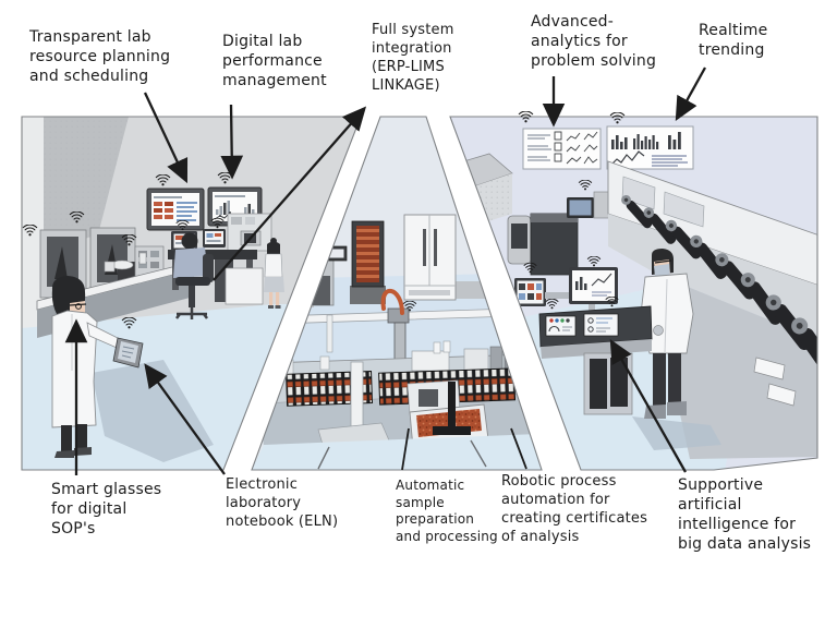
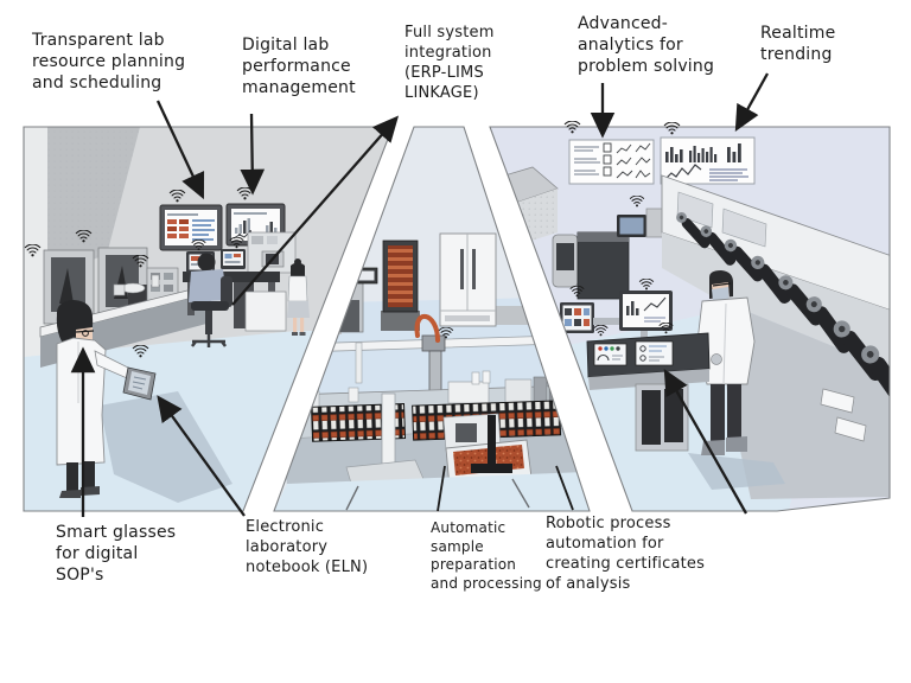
  Transparent lab
  resource planning
  and scheduling
  Digital lab
  performance
  management
  Full system
  integration
  (ERP-LIMS
  LINKAGE)
  Advanced-
  analytics for
  problem solving
  Realtime
  trending
  Smart glasses
  for digital
  SOP's
  Electronic
  laboratory
  notebook (ELN)
  Automatic
  sample
  preparation
  and processing
  Robotic process
  automation for
  creating certificates
  of analysis
- Supportive
- artificial
- intelligence for
- big data analysis
